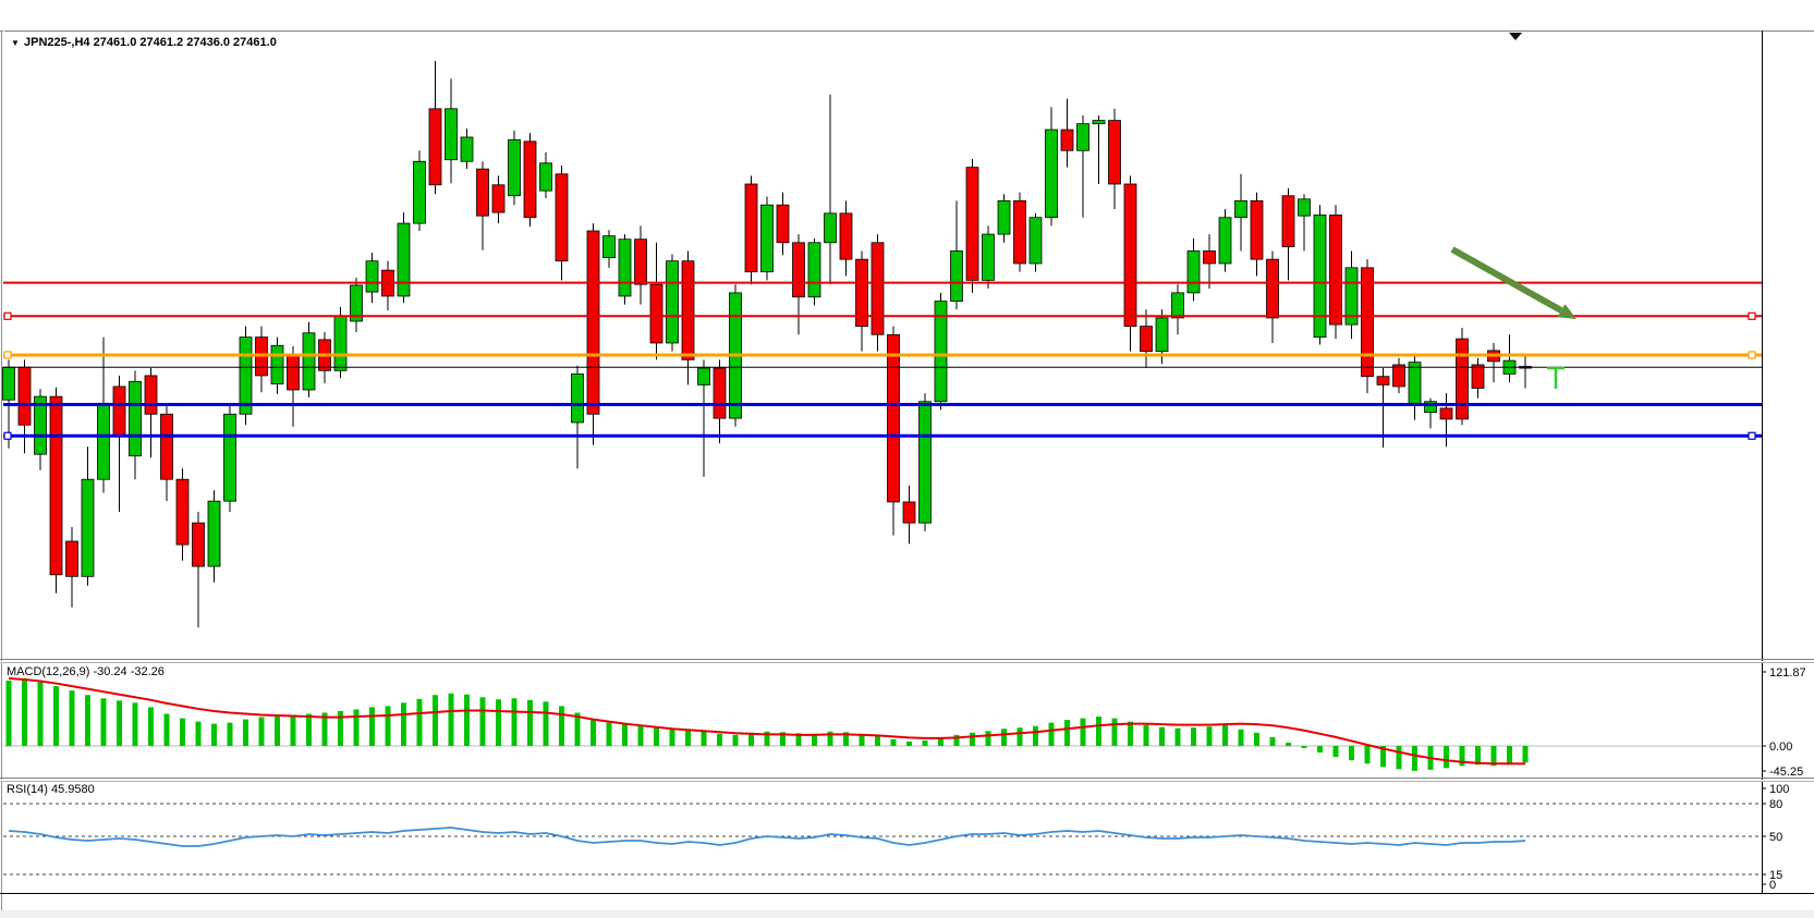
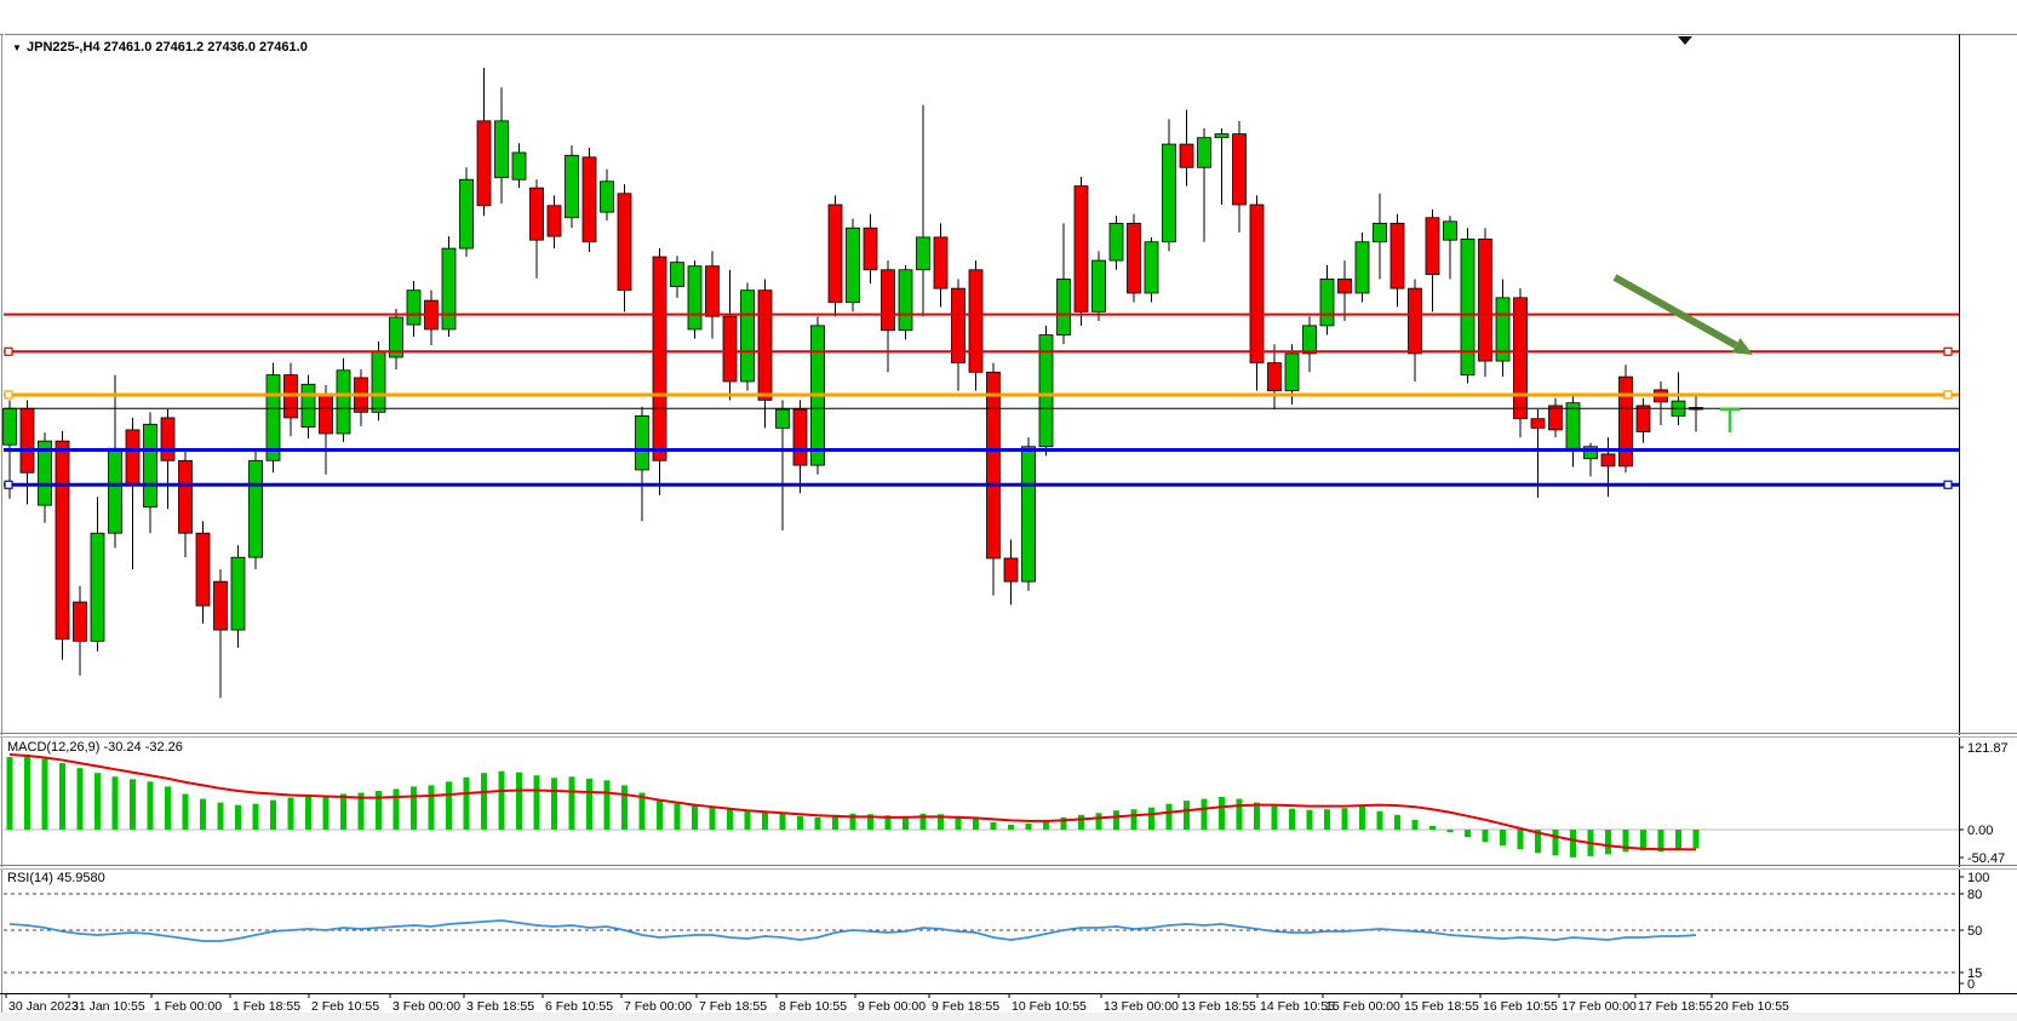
  ▼
  JPN225-,H4 27461.0 27461.2 27436.0 27461.0
  MACD(12,26,9) -30.24 -32.26
  121.87
  0.00
- -45.25
+ -50.47
  RSI(14) 45.9580
  100
  80
  50
  15
  0
+ 30 Jan 2023
+ 31 Jan 10:55
+ 1 Feb 00:00
+ 1 Feb 18:55
+ 2 Feb 10:55
+ 3 Feb 00:00
+ 3 Feb 18:55
+ 6 Feb 10:55
+ 7 Feb 00:00
+ 7 Feb 18:55
+ 8 Feb 10:55
+ 9 Feb 00:00
+ 9 Feb 18:55
+ 10 Feb 10:55
+ 13 Feb 00:00
+ 13 Feb 18:55
+ 14 Feb 10:55
+ 15 Feb 00:00
+ 15 Feb 18:55
+ 16 Feb 10:55
+ 17 Feb 00:00
+ 17 Feb 18:55
+ 20 Feb 10:55
